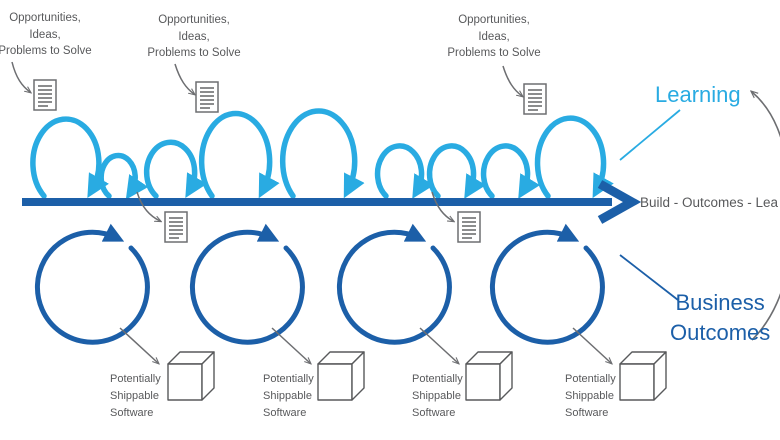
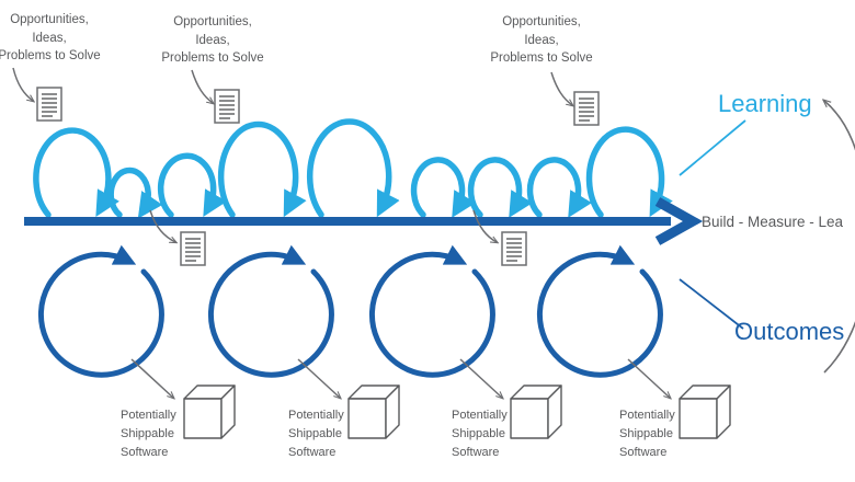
  Opportunities,
  Ideas,
  Problems to Solve
  Opportunities,
  Ideas,
  Problems to Solve
  Opportunities,
  Ideas,
  Problems to Solve
- Build - Outcomes - Lea
+ Build - Measure - Lea
  Learning
- Business
  Outcomes
  Potentially
  Shippable
  Software
  Potentially
  Shippable
  Software
  Potentially
  Shippable
  Software
  Potentially
  Shippable
  Software
